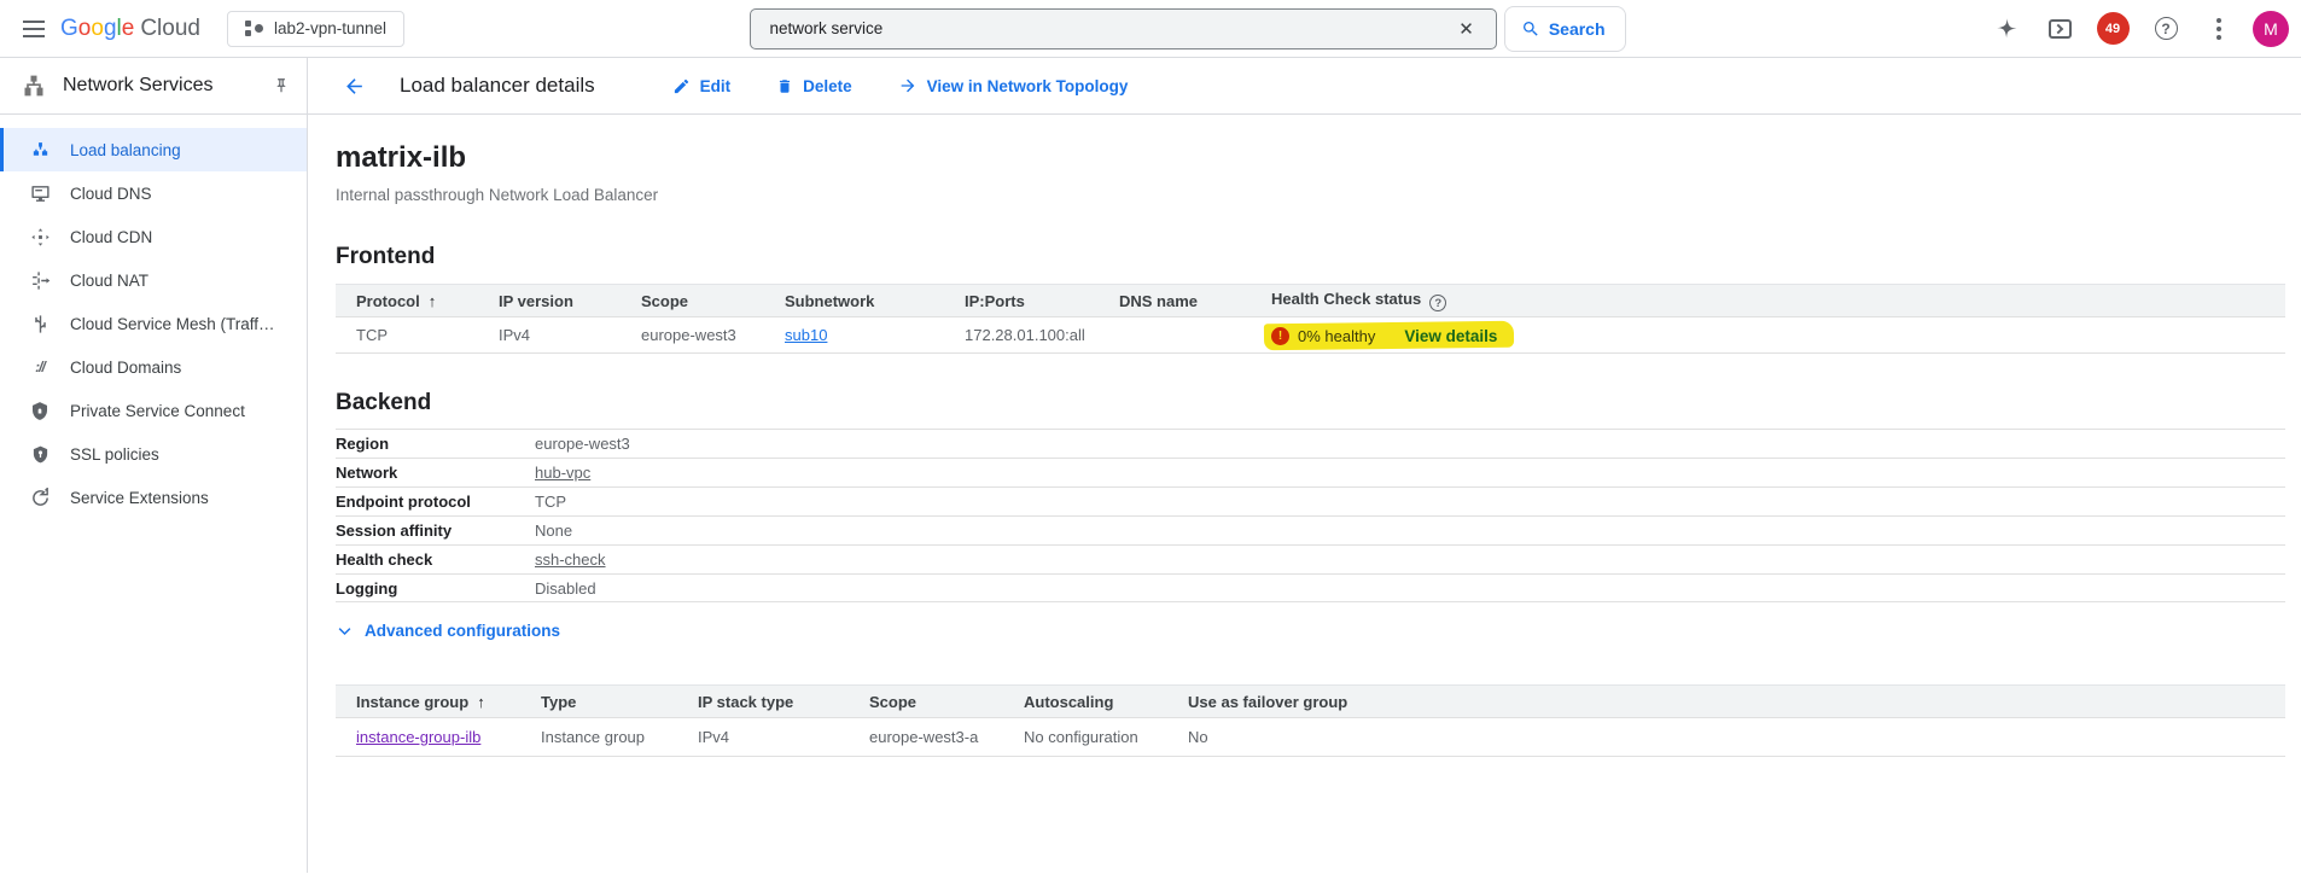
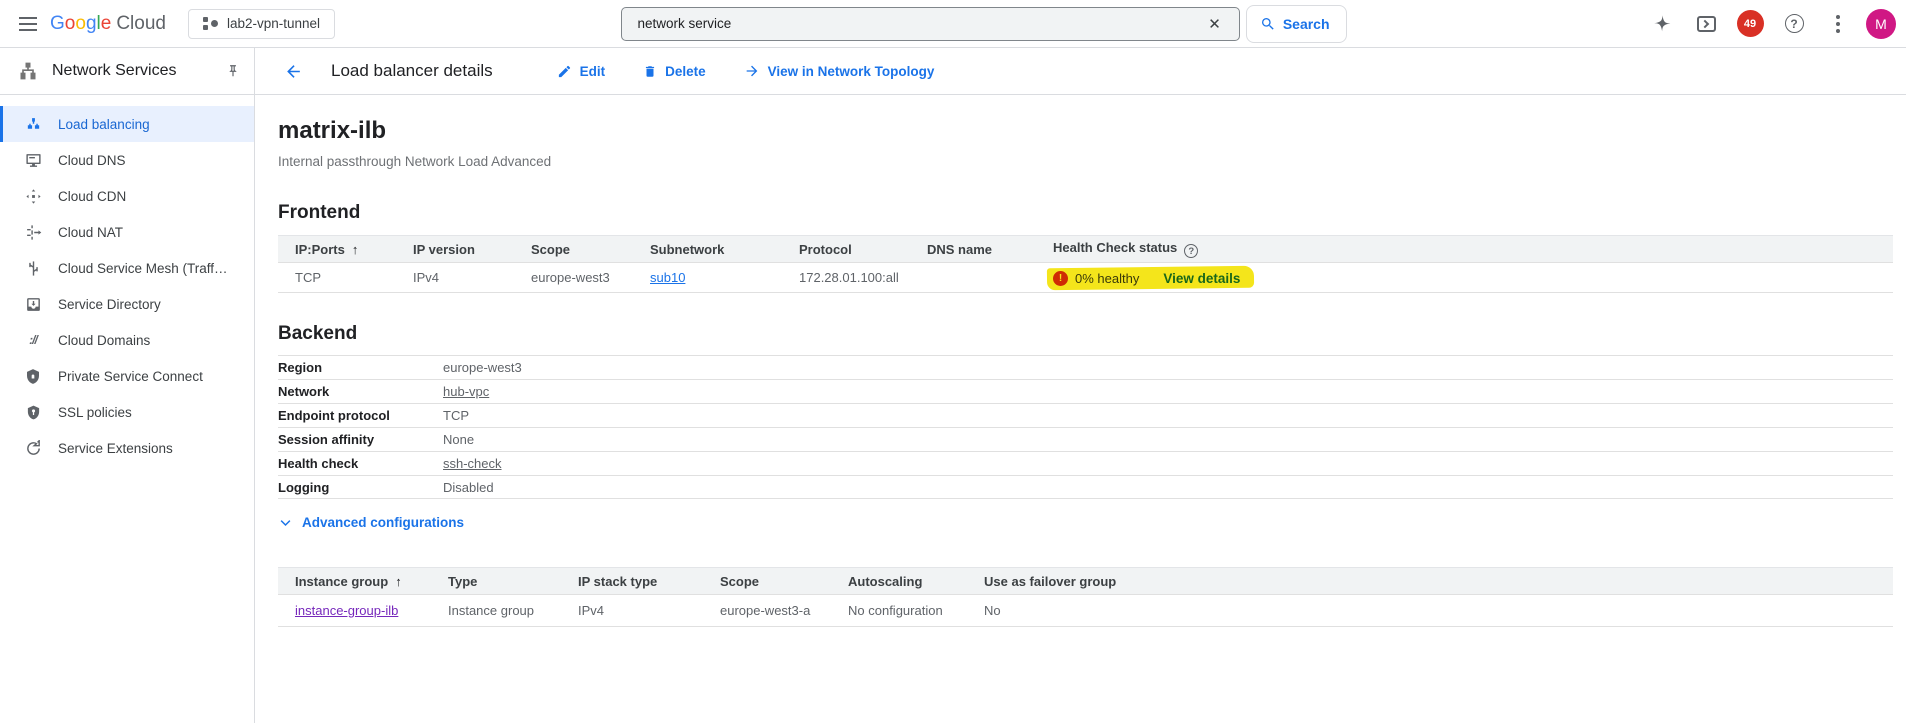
  G
  o
  o
  g
  l
  e
  Cloud
  lab2-vpn-tunnel
  network service
  ✕
  Search
  49
  ?
  M
  Network Services
  Load balancing
  Cloud DNS
  Cloud CDN
  Cloud NAT
  Cloud Service Mesh (Traff…
+ Service Directory
  ://
  Cloud Domains
  Private Service Connect
  SSL policies
  Service Extensions
  Load balancer details
  Edit
  Delete
  View in Network Topology
  matrix-ilb
- Internal passthrough Network Load Balancer
+ Internal passthrough Network Load Advanced
  Frontend
- Protocol ↑
+ IP:Ports ↑
  IP version
  Scope
  Subnetwork
- IP:Ports
+ Protocol
  DNS name
  Health Check status ?
  TCP
  IPv4
  europe-west3
  sub10
  172.28.01.100:all
  Backend
  Region
  europe-west3
  Network
  hub-vpc
  Endpoint protocol
  TCP
  Session affinity
  None
  Health check
  ssh-check
  Logging
  Disabled
  Advanced configurations
  Instance group ↑
  Type
  IP stack type
  Scope
  Autoscaling
  Use as failover group
  instance-group-ilb
  Instance group
  IPv4
  europe-west3-a
  No configuration
  No
